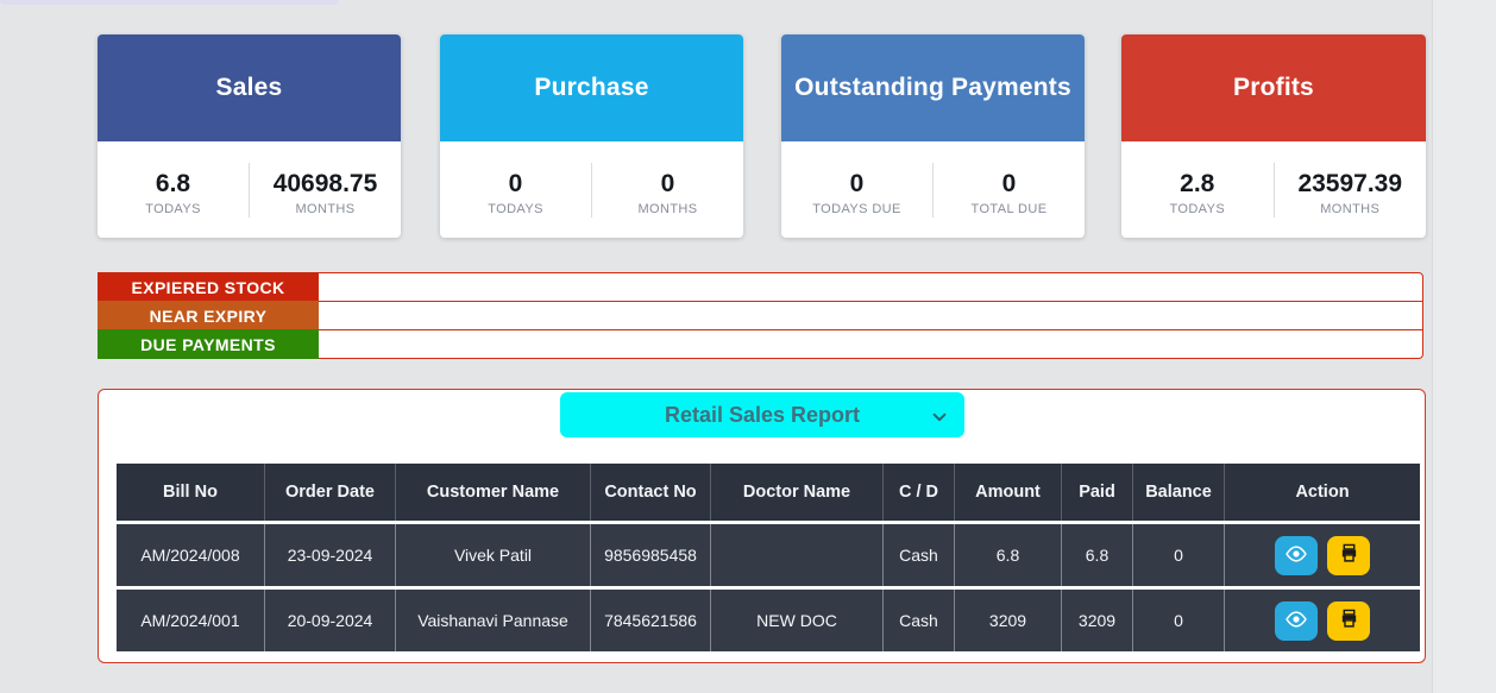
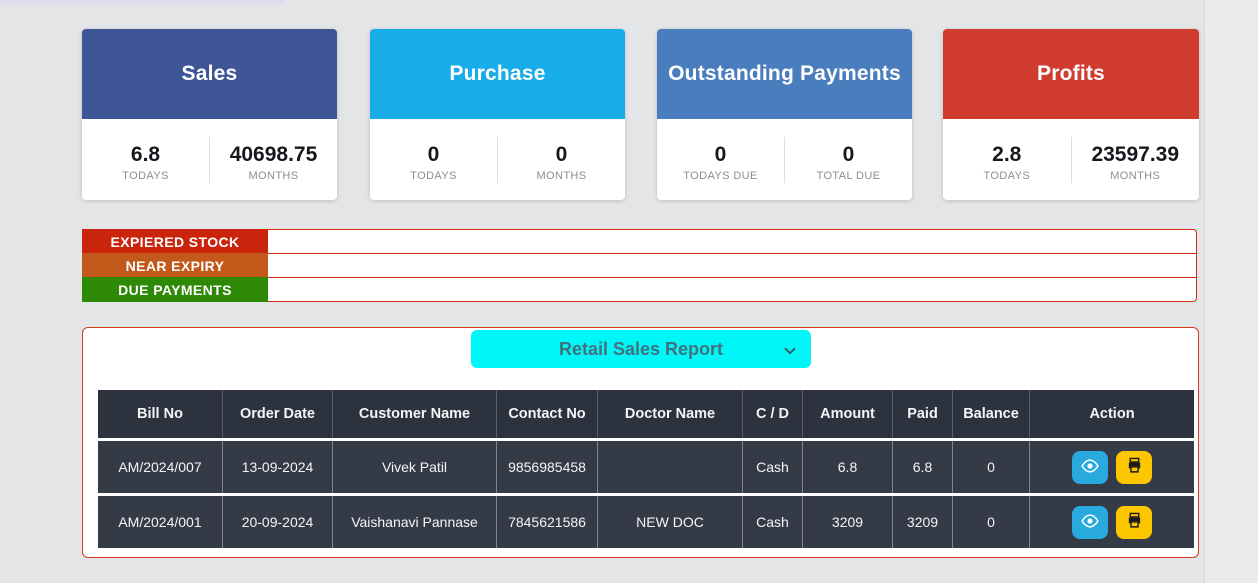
  Sales
  6.8
  TODAYS
  40698.75
  MONTHS
  Purchase
  0
  TODAYS
  0
  MONTHS
  Outstanding Payments
  0
  TODAYS DUE
  0
  TOTAL DUE
  Profits
  2.8
  TODAYS
  23597.39
  MONTHS
  EXPIERED STOCK
  NEAR EXPIRY
  DUE PAYMENTS
  Retail Sales Report
  Bill No
  Order Date
  Customer Name
  Contact No
  Doctor Name
  C / D
  Amount
  Paid
  Balance
  Action
- AM/2024/008
+ AM/2024/007
- 23-09-2024
+ 13-09-2024
  Vivek Patil
  9856985458
  Cash
  6.8
  6.8
  0
  AM/2024/001
  20-09-2024
  Vaishanavi Pannase
  7845621586
  NEW DOC
  Cash
  3209
  3209
  0
